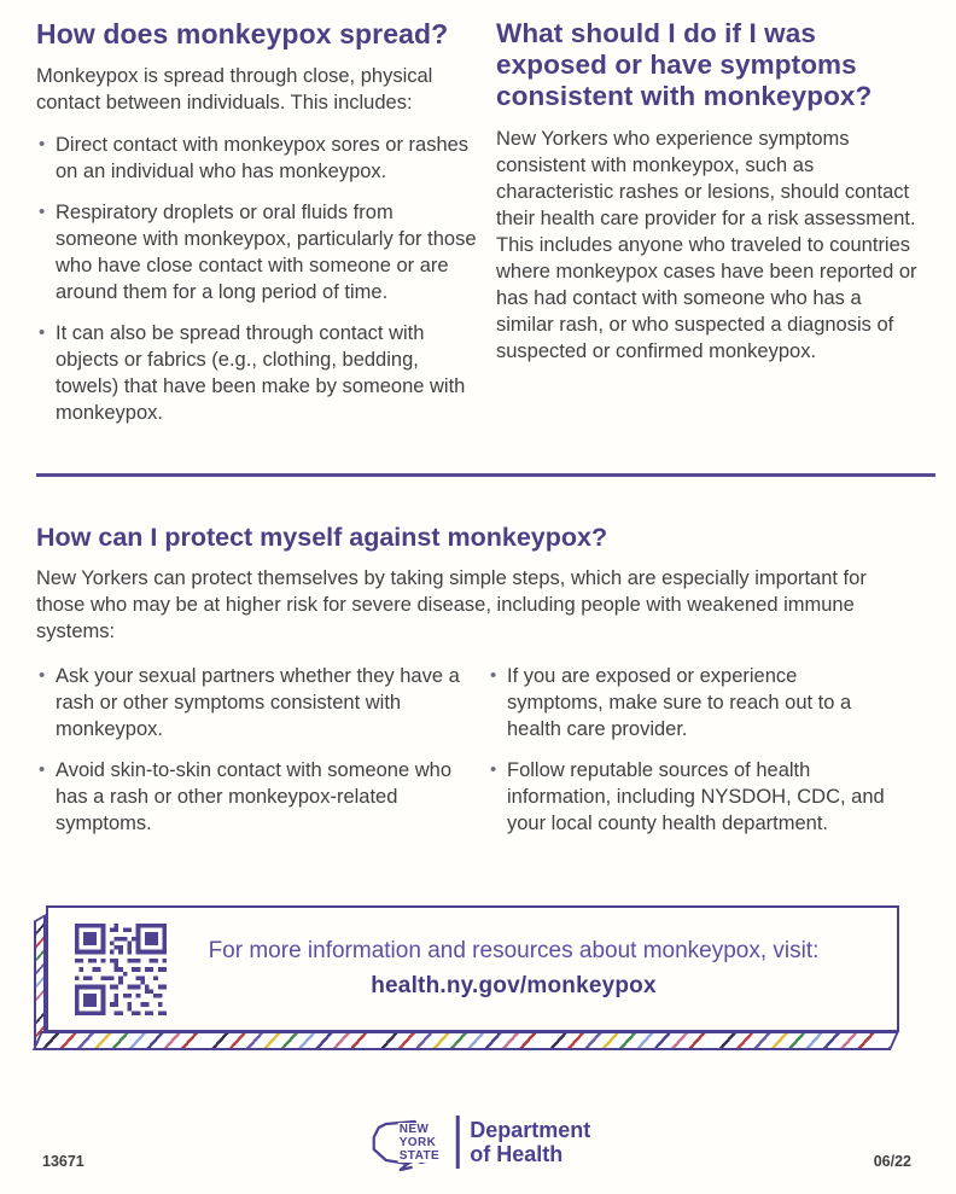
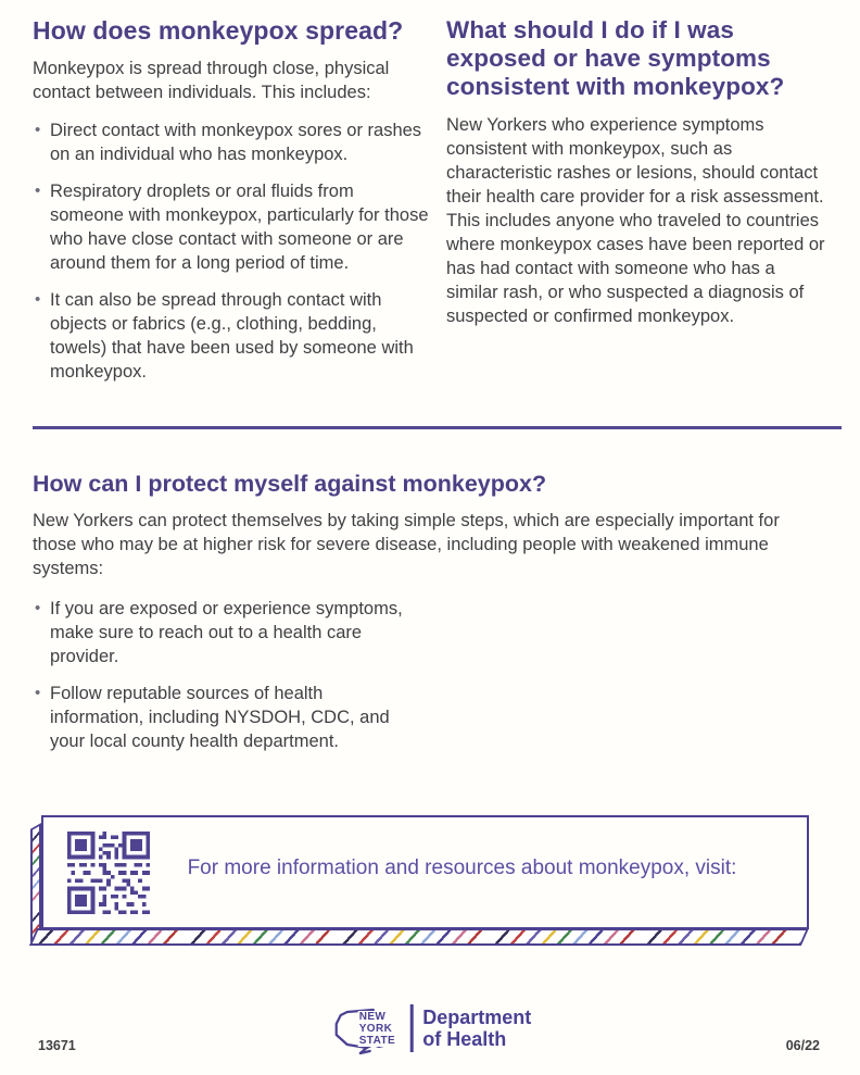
  How does monkeypox spread?
  Monkeypox is spread through close, physical contact between individuals. This includes:
  Direct contact with monkeypox sores or rashes on an individual who has monkeypox.
  Respiratory droplets or oral fluids from someone with monkeypox, particularly for those who have close contact with someone or are around them for a long period of time.
- It can also be spread through contact with objects or fabrics (e.g., clothing, bedding, towels) that have been make by someone with monkeypox.
+ It can also be spread through contact with objects or fabrics (e.g., clothing, bedding, towels) that have been used by someone with monkeypox.
  What should I do if I was exposed or have symptoms consistent with monkeypox?
  New Yorkers who experience symptoms consistent with monkeypox, such as characteristic rashes or lesions, should contact their health care provider for a risk assessment. This includes anyone who traveled to countries where monkeypox cases have been reported or has had contact with someone who has a similar rash, or who suspected a diagnosis of suspected or confirmed monkeypox.
  How can I protect myself against monkeypox?
  New Yorkers can protect themselves by taking simple steps, which are especially important for those who may be at higher risk for severe disease, including people with weakened immune systems:
- Ask your sexual partners whether they have a rash or other symptoms consistent with monkeypox.
- Avoid skin-to-skin contact with someone who has a rash or other monkeypox-related symptoms.
  If you are exposed or experience symptoms, make sure to reach out to a health care provider.
  Follow reputable sources of health information, including NYSDOH, CDC, and your local county health department.
  For more information and resources about monkeypox, visit:
- health.ny.gov/monkeypox
  13671
  NEW
  YORK
  STATE
  Department
  of Health
  06/22
